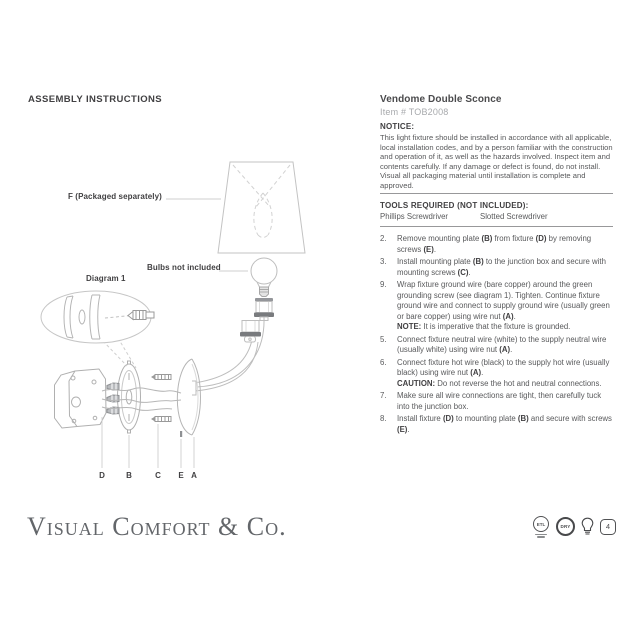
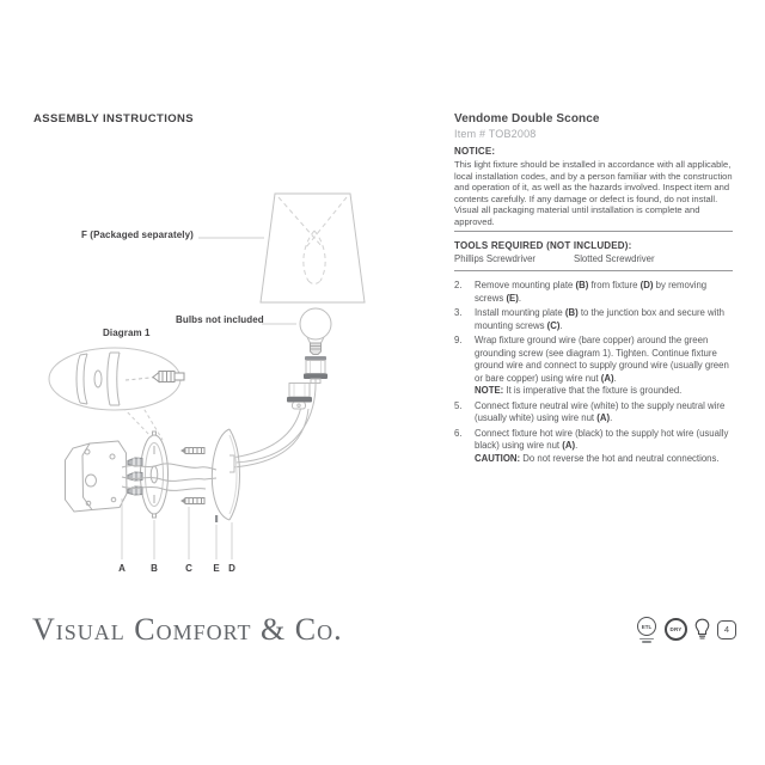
  ASSEMBLY INSTRUCTIONS
  F (Packaged separately)
  Bulbs not included
  Diagram 1
- D
+ A
  B
  C
  E
- A
+ D
  Vendome Double Sconce
  Item # TOB2008
  NOTICE:
  This light fixture should be installed in accordance with all applicable, local installation codes, and by a person familiar with the construction and operation of it, as well as the hazards involved. Inspect item and contents carefully. If any damage or defect is found, do not install. Visual all packaging material until installation is complete and approved.
  TOOLS REQUIRED (NOT INCLUDED):
  Phillips Screwdriver
  Slotted Screwdriver
  2.
  Remove mounting plate (B) from fixture (D) by removing screws (E).
  3.
  Install mounting plate (B) to the junction box and secure with mounting screws (C).
  9.
  Wrap fixture ground wire (bare copper) around the green grounding screw (see diagram 1). Tighten. Continue fixture ground wire and connect to supply ground wire (usually green or bare copper) using wire nut (A).
  NOTE: It is imperative that the fixture is grounded.
  5.
  Connect fixture neutral wire (white) to the supply neutral wire (usually white) using wire nut (A).
  6.
  Connect fixture hot wire (black) to the supply hot wire (usually black) using wire nut (A).
  CAUTION: Do not reverse the hot and neutral connections.
- 7.
- Make sure all wire connections are tight, then carefully tuck into the junction box.
- 8.
- Install fixture (D) to mounting plate (B) and secure with screws (E).
  Visual Comfort & Co.
  4
